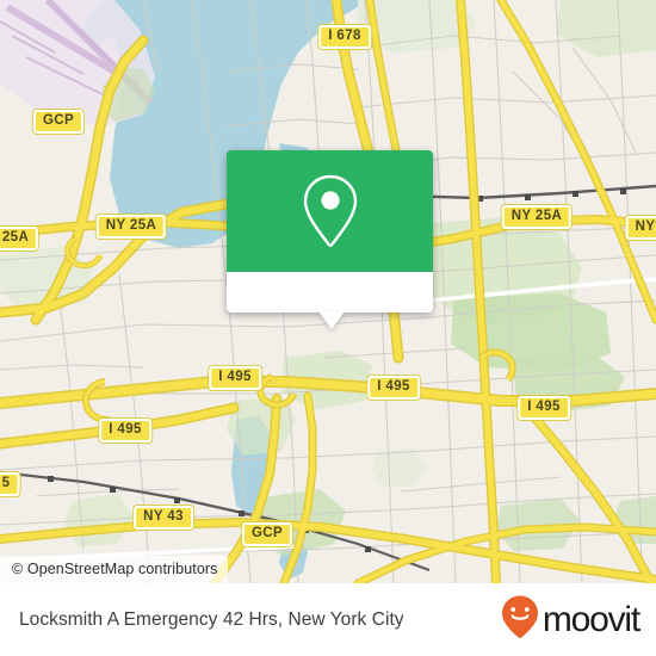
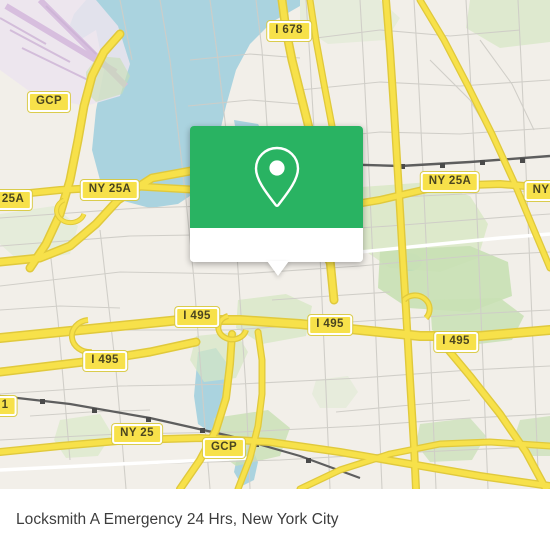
  I 678
  GCP
  NY 25A
  25A
  NY 25A
  NY
  I 495
  I 495
  I 495
  I 495
- 5
+ 1
- NY 43
+ NY 25
  GCP
- © OpenStreetMap contributors
- Locksmith A Emergency 42 Hrs, New York City
+ Locksmith A Emergency 24 Hrs, New York City
- moovit
